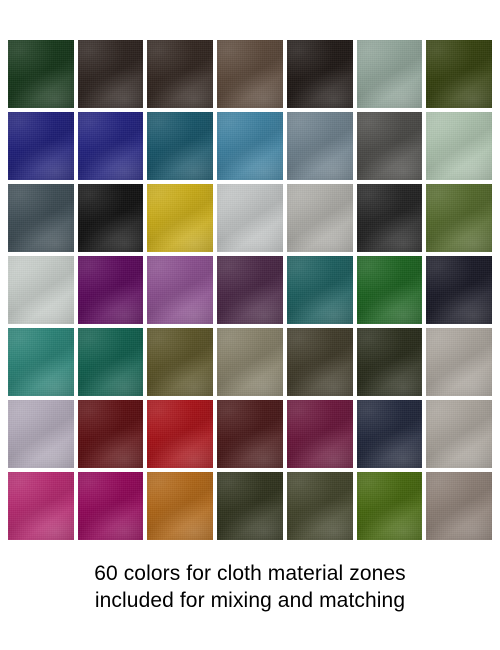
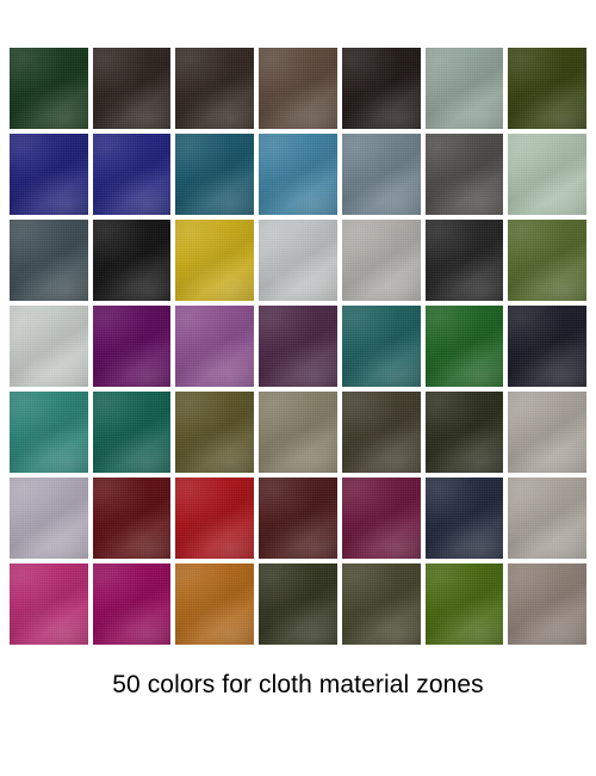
- 60 colors for cloth material zones
+ 50 colors for cloth material zones
- included for mixing and matching
